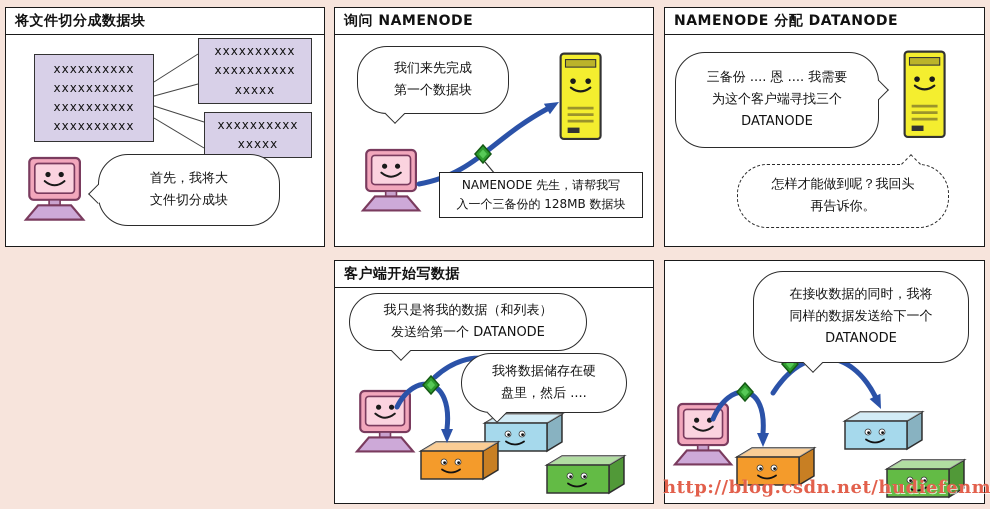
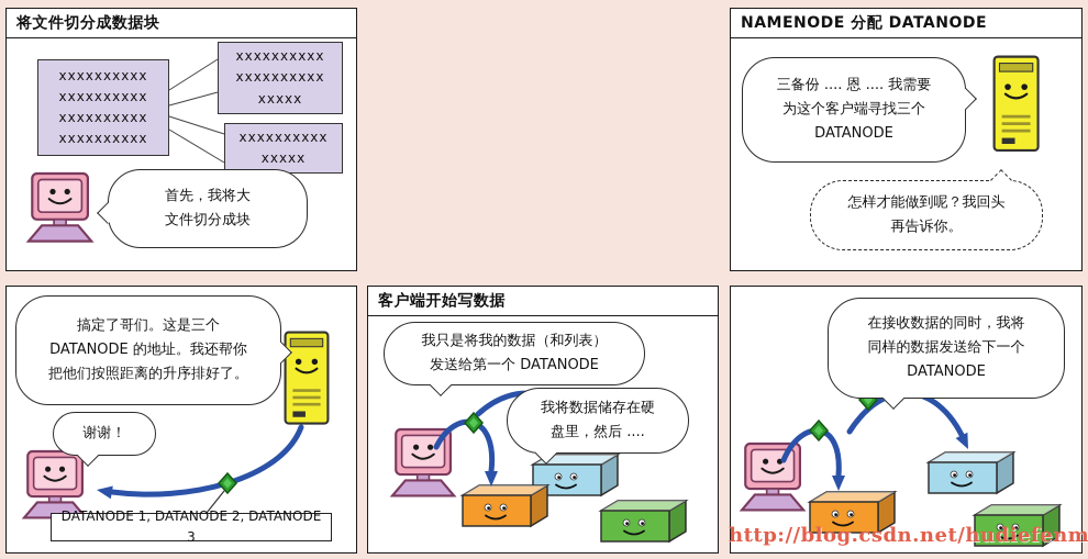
  将文件切分成数据块
  xxxxxxxxxx
  xxxxxxxxxx
  xxxxxxxxxx
  xxxxxxxxxx
  xxxxxxxxxx
  xxxxxxxxxx
  xxxxx
  xxxxxxxxxx
  xxxxx
  首先，我将大
  文件切分成块
- 询问 NAMENODE
- 我们来先完成
- 第一个数据块
- NAMENODE 先生，请帮我写
- 入一个三备份的 128MB 数据块
  NAMENODE 分配 DATANODE
  三备份 .... 恩 .... 我需要
  为这个客户端寻找三个
  DATANODE
  怎样才能做到呢？我回头
  再告诉你。
+ 搞定了哥们。这是三个
+ DATANODE 的地址。我还帮你
+ 把他们按照距离的升序排好了。
+ 谢谢！
+ DATANODE 1, DATANODE 2, DATANODE 3
  客户端开始写数据
  我只是将我的数据（和列表）
  发送给第一个 DATANODE
  我将数据储存在硬
  盘里，然后 ....
  在接收数据的同时，我将
  同样的数据发送给下一个
  DATANODE
  http://blog.csdn.net/hudiefenm
